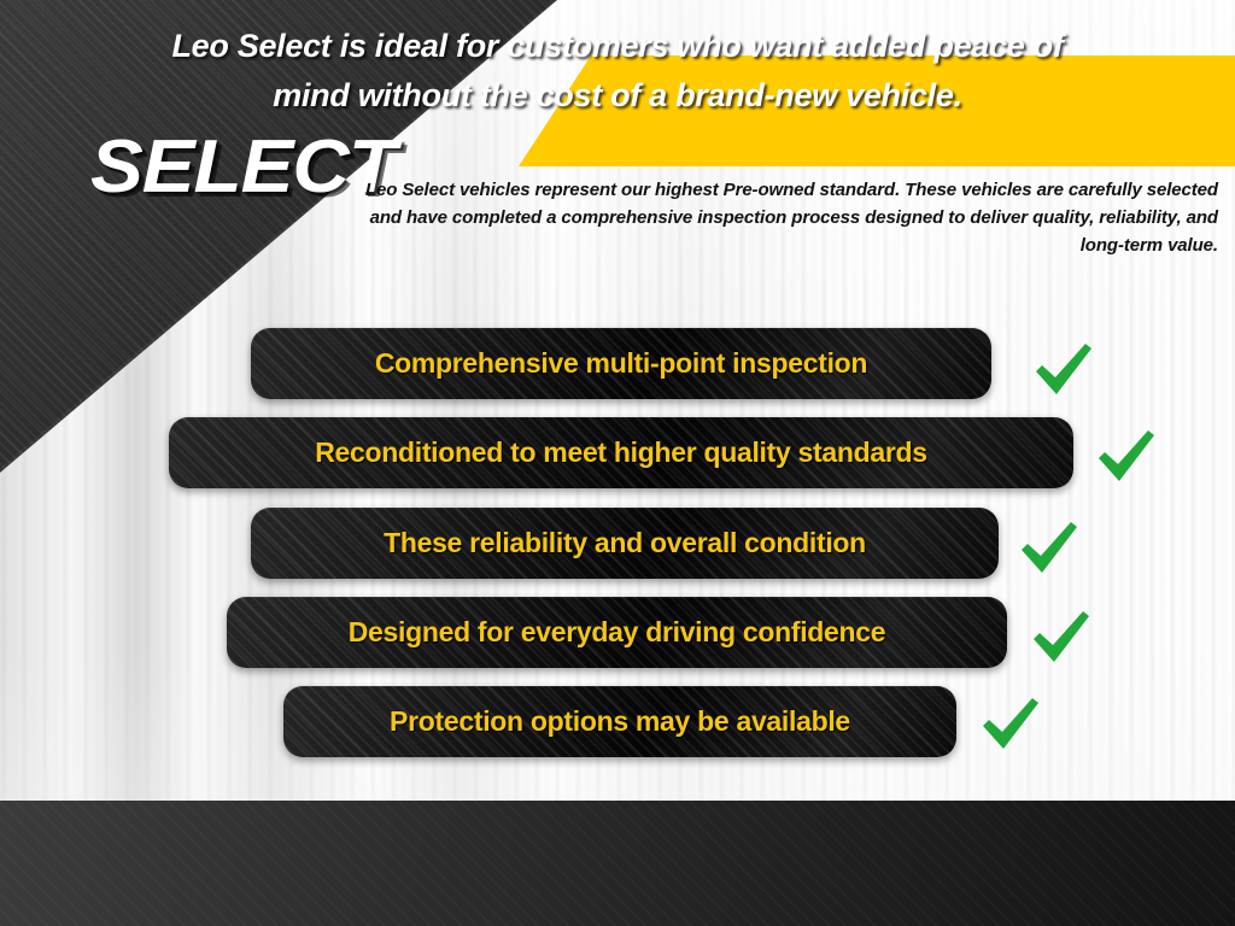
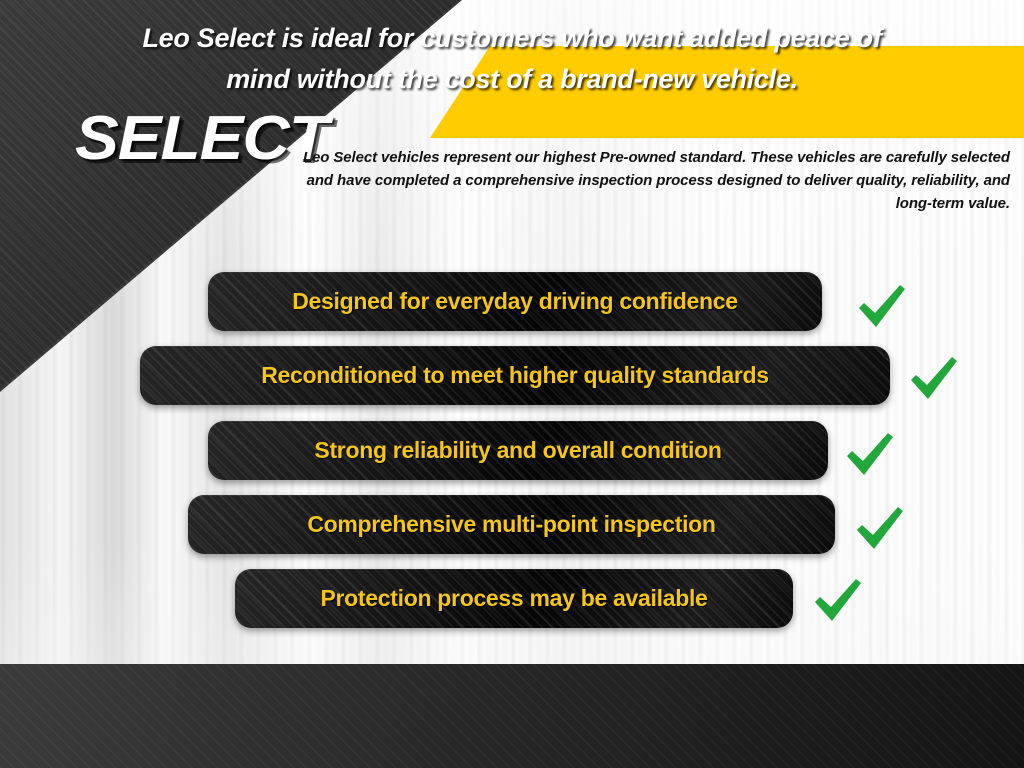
  SELECT
  Leo Select vehicles represent our highest Pre-owned standard. These vehicles are carefully selected and have completed a comprehensive inspection process designed to deliver quality, reliability, and long-term value.
- Comprehensive multi-point inspection
+ Designed for everyday driving confidence
  Reconditioned to meet higher quality standards
- These reliability and overall condition
+ Strong reliability and overall condition
- Designed for everyday driving confidence
+ Comprehensive multi-point inspection
- Protection options may be available
+ Protection process may be available
  Leo Select is ideal for customers who want added peace of
  mind without the cost of a brand-new vehicle.
